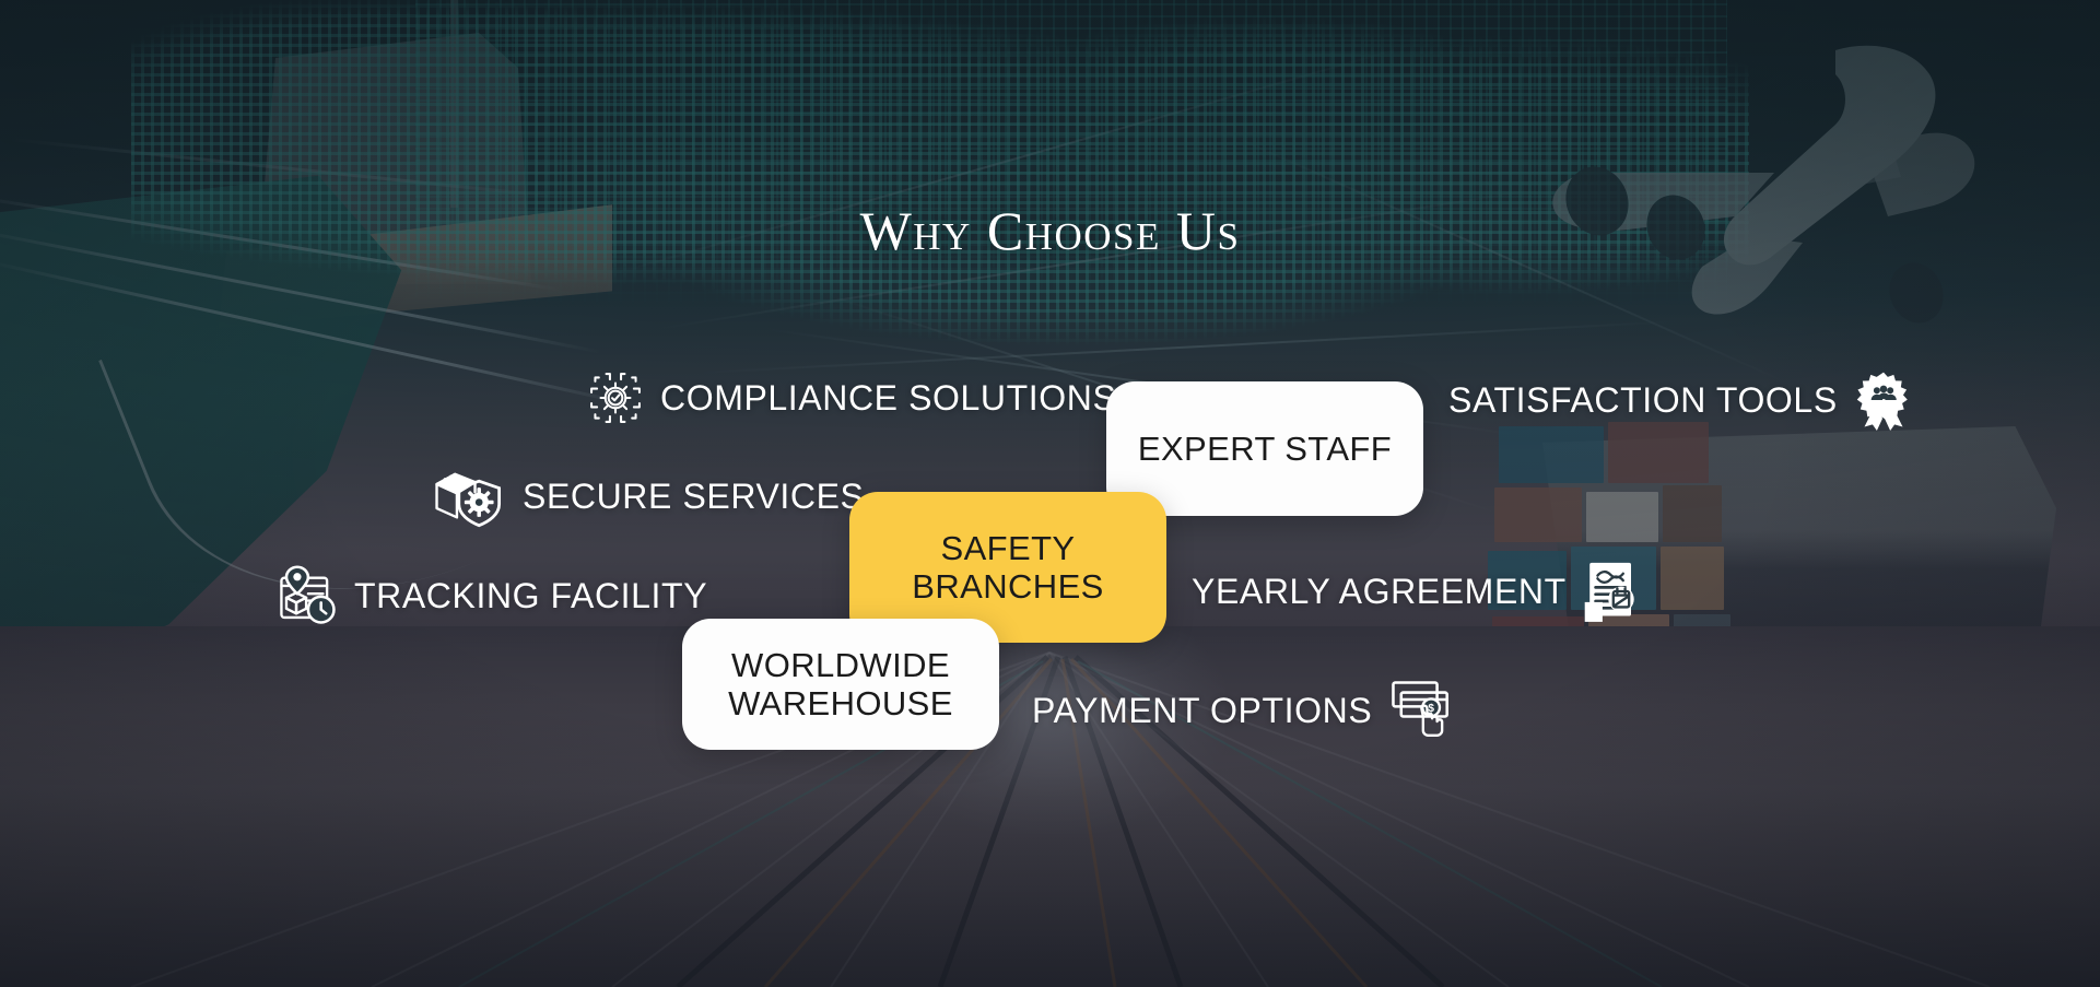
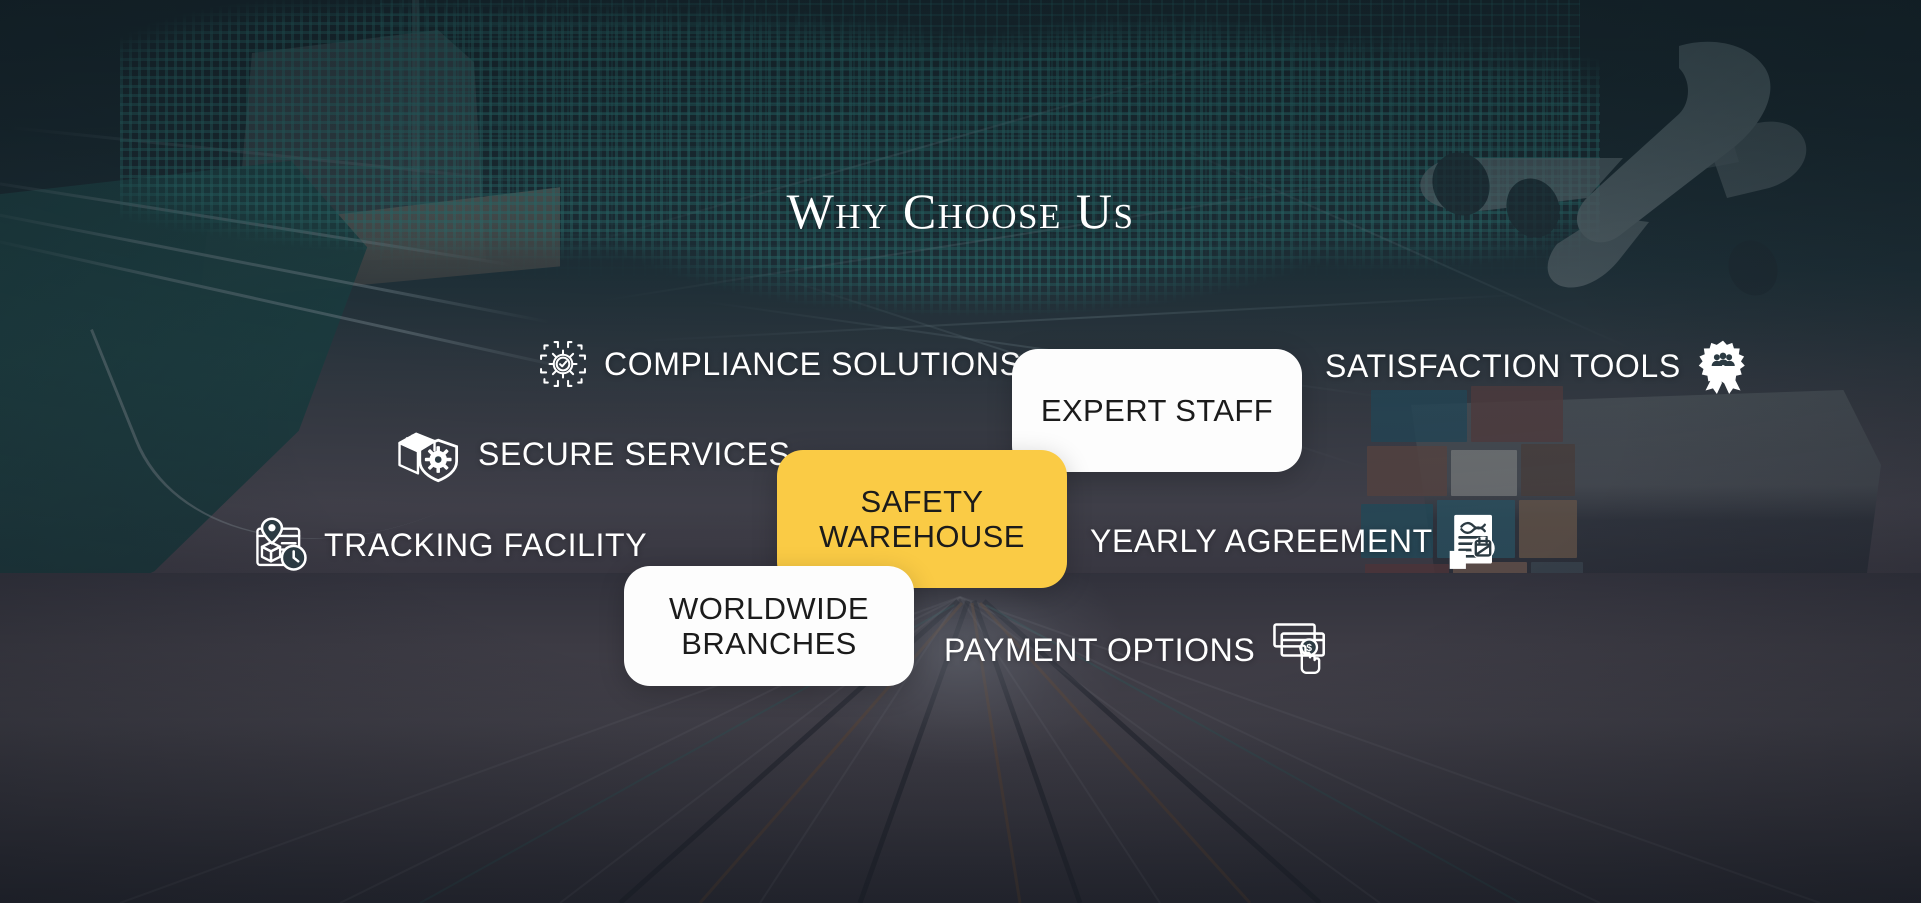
  Why Choose Us
  COMPLIANCE SOLUTIONS
  EXPERT STAFF
  SATISFACTION TOOLS
  SECURE SERVICES
  SAFETY
- BRANCHES
+ WAREHOUSE
  YEARLY AGREEMENT
  TRACKING FACILITY
  WORLDWIDE
- WAREHOUSE
+ BRANCHES
  PAYMENT OPTIONS
  $
